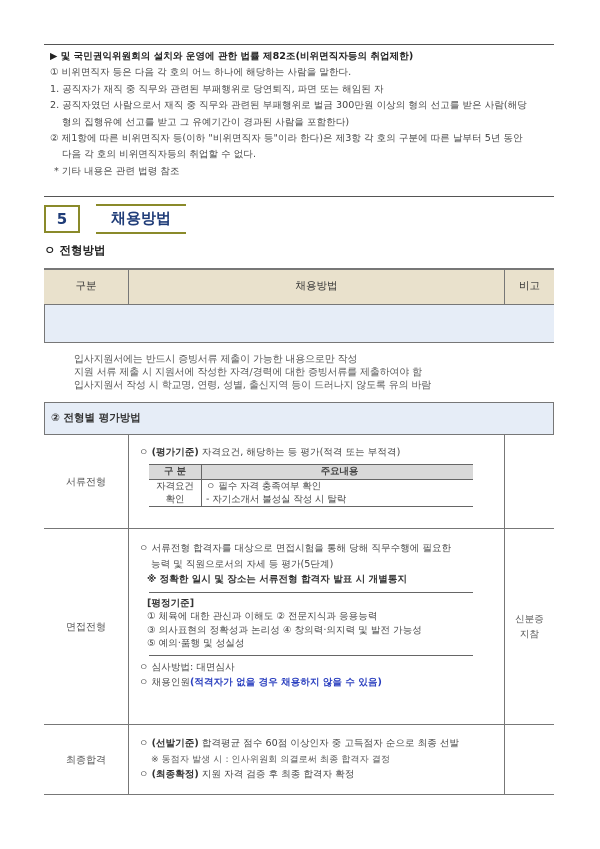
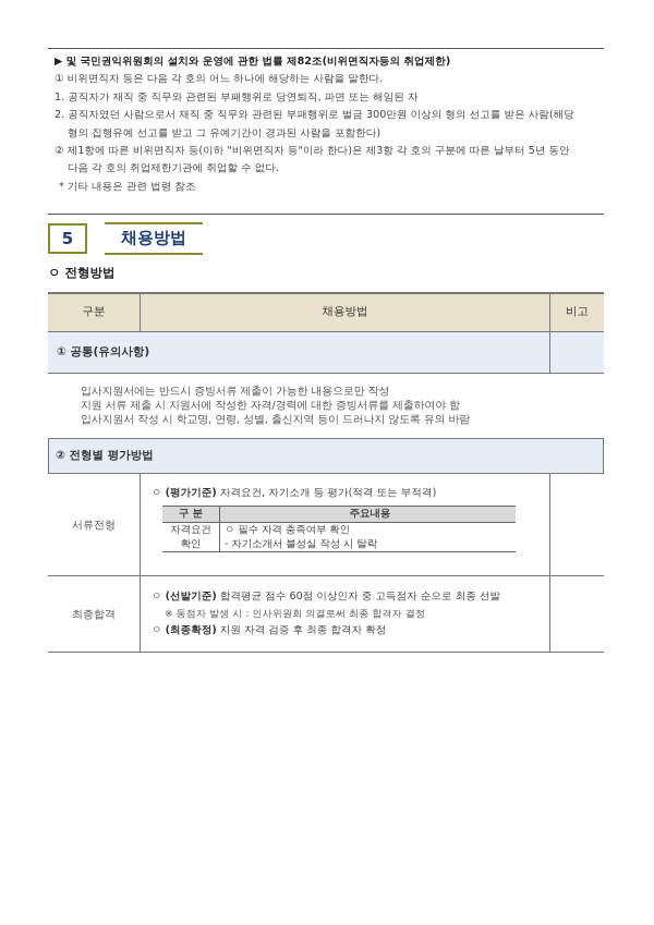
  ▶ 및 국민권익위원회의 설치와 운영에 관한 법률 제82조(비위면직자등의 취업제한)
  ① 비위면직자 등은 다음 각 호의 어느 하나에 해당하는 사람을 말한다.
  1. 공직자가 재직 중 직무와 관련된 부패행위로 당연퇴직, 파면 또는 해임된 자
  2. 공직자였던 사람으로서 재직 중 직무와 관련된 부패행위로 벌금 300만원 이상의 형의 선고를 받은 사람(해당
  형의 집행유예 선고를 받고 그 유예기간이 경과된 사람을 포함한다)
  ② 제1항에 따른 비위면직자 등(이하 "비위면직자 등"이라 한다)은 제3항 각 호의 구분에 따른 날부터 5년 동안
- 다음 각 호의 비위면직자등의 취업할 수 없다.
+ 다음 각 호의 취업제한기관에 취업할 수 없다.
  * 기타 내용은 관련 법령 참조
  5
  채용방법
  ㅇ 전형방법
  구분
  채용방법
  비고
+ ① 공통(유의사항)
  입사지원서에는 반드시 증빙서류 제출이 가능한 내용으로만 작성
  지원 서류 제출 시 지원서에 작성한 자격/경력에 대한 증빙서류를 제출하여야 함
  입사지원서 작성 시 학교명, 연령, 성별, 출신지역 등이 드러나지 않도록 유의 바람
  ② 전형별 평가방법
  서류전형
- ㅇ (평가기준) 자격요건, 해당하는 등 평가(적격 또는 부적격)
+ ㅇ (평가기준) 자격요건, 자기소개 등 평가(적격 또는 부적격)
  구 분
  주요내용
  자격요건
  확인
  ㅇ 필수 자격 충족여부 확인
  - 자기소개서 불성실 작성 시 탈락
- 면접전형
- ㅇ 서류전형 합격자를 대상으로 면접시험을 통해 당해 직무수행에 필요한
- 능력 및 직원으로서의 자세 등 평가(5단계)
- ※ 정확한 일시 및 장소는 서류전형 합격자 발표 시 개별통지
- [평정기준]
- ① 체육에 대한 관신과 이해도 ② 전문지식과 응용능력
- ③ 의사표현의 정확성과 논리성 ④ 창의력·의지력 및 발전 가능성
- ⑤ 예의·품행 및 성실성
- ㅇ 심사방법: 대면심사
- ㅇ 채용인원(적격자가 없을 경우 채용하지 않을 수 있음)
- 신분증
- 지참
  최종합격
  ㅇ (선발기준) 합격평균 점수 60점 이상인자 중 고득점자 순으로 최종 선발
  ※ 동점자 발생 시 : 인사위원회 의결로써 최종 합격자 결정
  ㅇ (최종확정) 지원 자격 검증 후 최종 합격자 확정
